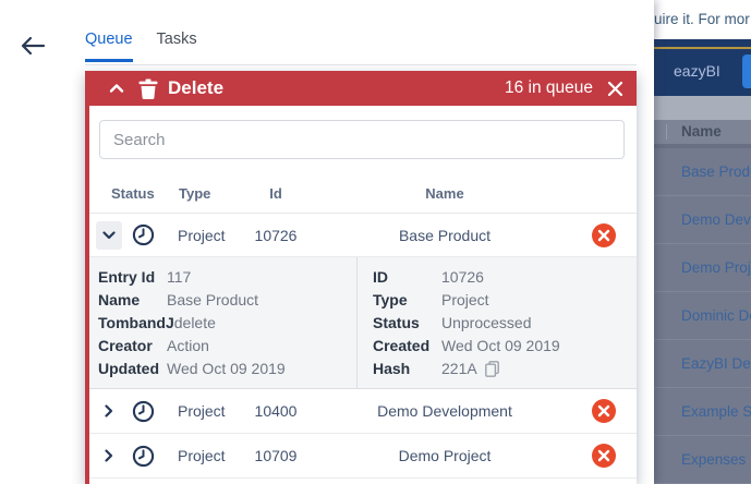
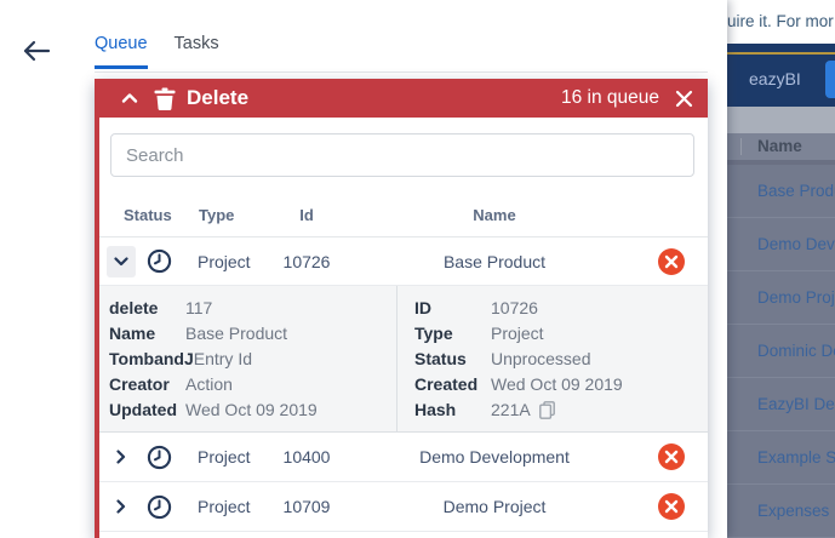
  uire it. For mor
  eazyBI
  Name
  Base Prod
  Demo Dev
  Demo Proj
  Dominic D
  EazyBI De
  Example S
  Expenses
  Queue
  Tasks
  Delete
  16 in queue
  Search
  Status
  Type
  Id
  Name
  Project
  10726
  Base Product
- Entry Id
+ delete
  117
  Name
  Base Product
  TombandJ
- delete
+ Entry Id
  Creator
  Action
  Updated
  Wed Oct 09 2019
  ID
  10726
  Type
  Project
  Status
  Unprocessed
  Created
  Wed Oct 09 2019
  Hash
  221A
  Project
  10400
  Demo Development
  Project
  10709
  Demo Project
